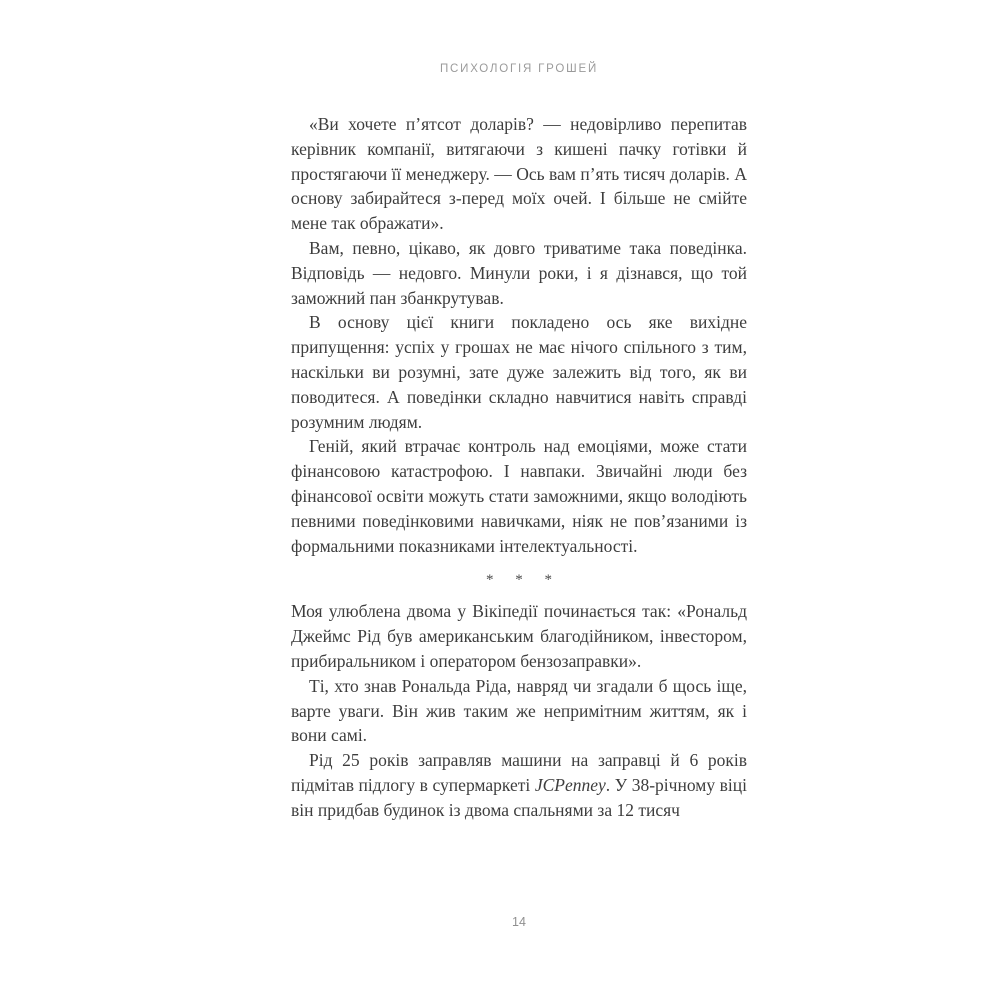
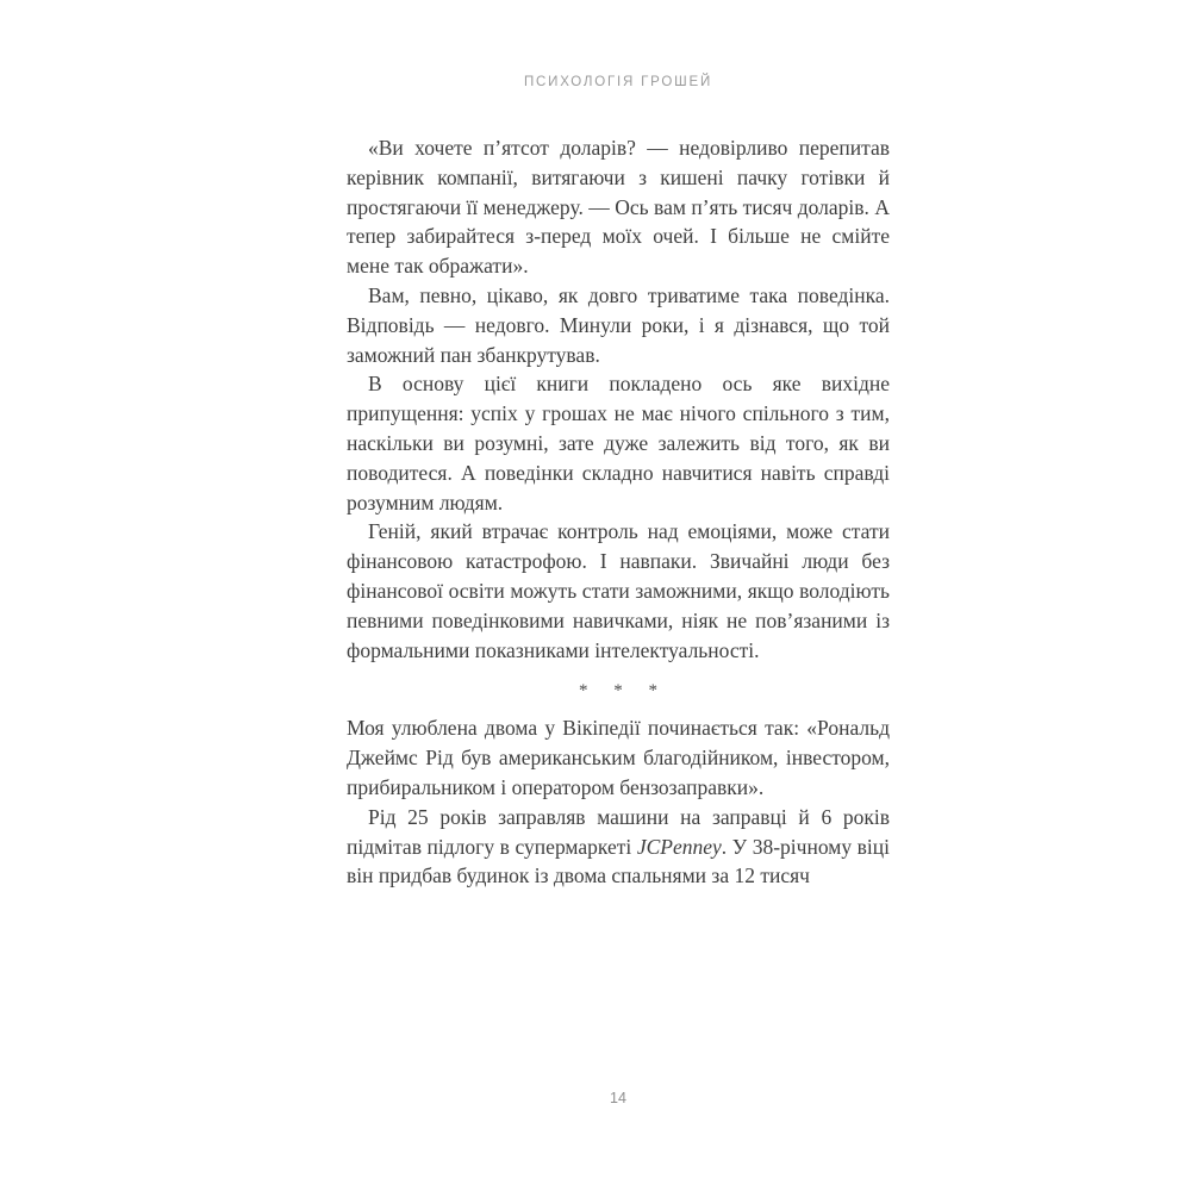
  ПСИХОЛОГІЯ ГРОШЕЙ
- «Ви хочете п’ятсот доларів? — недовірливо перепитав керівник компанії, витягаючи з кишені пачку готівки й простягаючи її менеджеру. — Ось вам п’ять тисяч доларів. А основу забирайтеся з-перед моїх очей. І більше не смійте мене так ображати».
+ «Ви хочете п’ятсот доларів? — недовірливо перепитав керівник компанії, витягаючи з кишені пачку готівки й простягаючи її менеджеру. — Ось вам п’ять тисяч доларів. А тепер забирайтеся з-перед моїх очей. І більше не смійте мене так ображати».
  Вам, певно, цікаво, як довго триватиме така поведінка. Відповідь — недовго. Минули роки, і я дізнався, що той заможний пан збанкрутував.
  В основу цієї книги покладено ось яке вихідне припущення: успіх у грошах не має нічого спільного з тим, наскільки ви розумні, зате дуже залежить від того, як ви поводитеся. А поведінки складно навчитися навіть справді розумним людям.
  Геній, який втрачає контроль над емоціями, може стати фінансовою катастрофою. І навпаки. Звичайні люди без фінансової освіти можуть стати заможними, якщо володіють певними поведінковими навичками, ніяк не пов’язаними із формальними показниками інтелектуальності.
  * * *
  Моя улюблена двома у Вікіпедії починається так: «Рональд Джеймс Рід був американським благодійником, інвестором, прибиральником і оператором бензозаправки».
- Ті, хто знав Рональда Ріда, навряд чи згадали б щось іще, варте уваги. Він жив таким же непримітним життям, як і вони самі.
  Рід 25 років заправляв машини на заправці й 6 років підмітав підлогу в супермаркеті JCPenney. У 38-річному віці він придбав будинок із двома спальнями за 12 тисяч
  14
